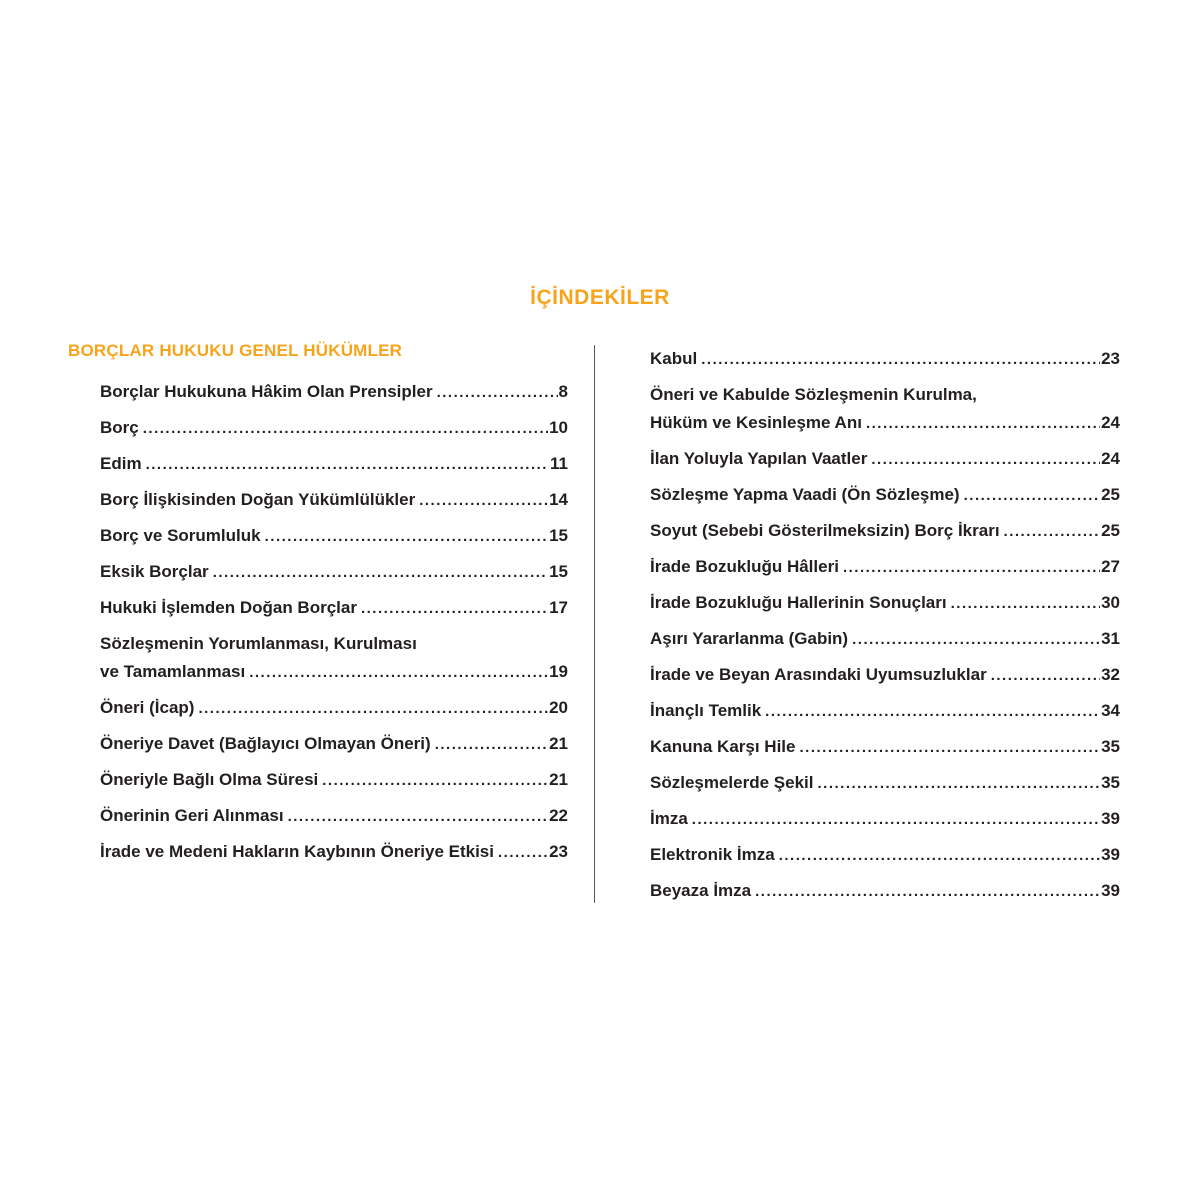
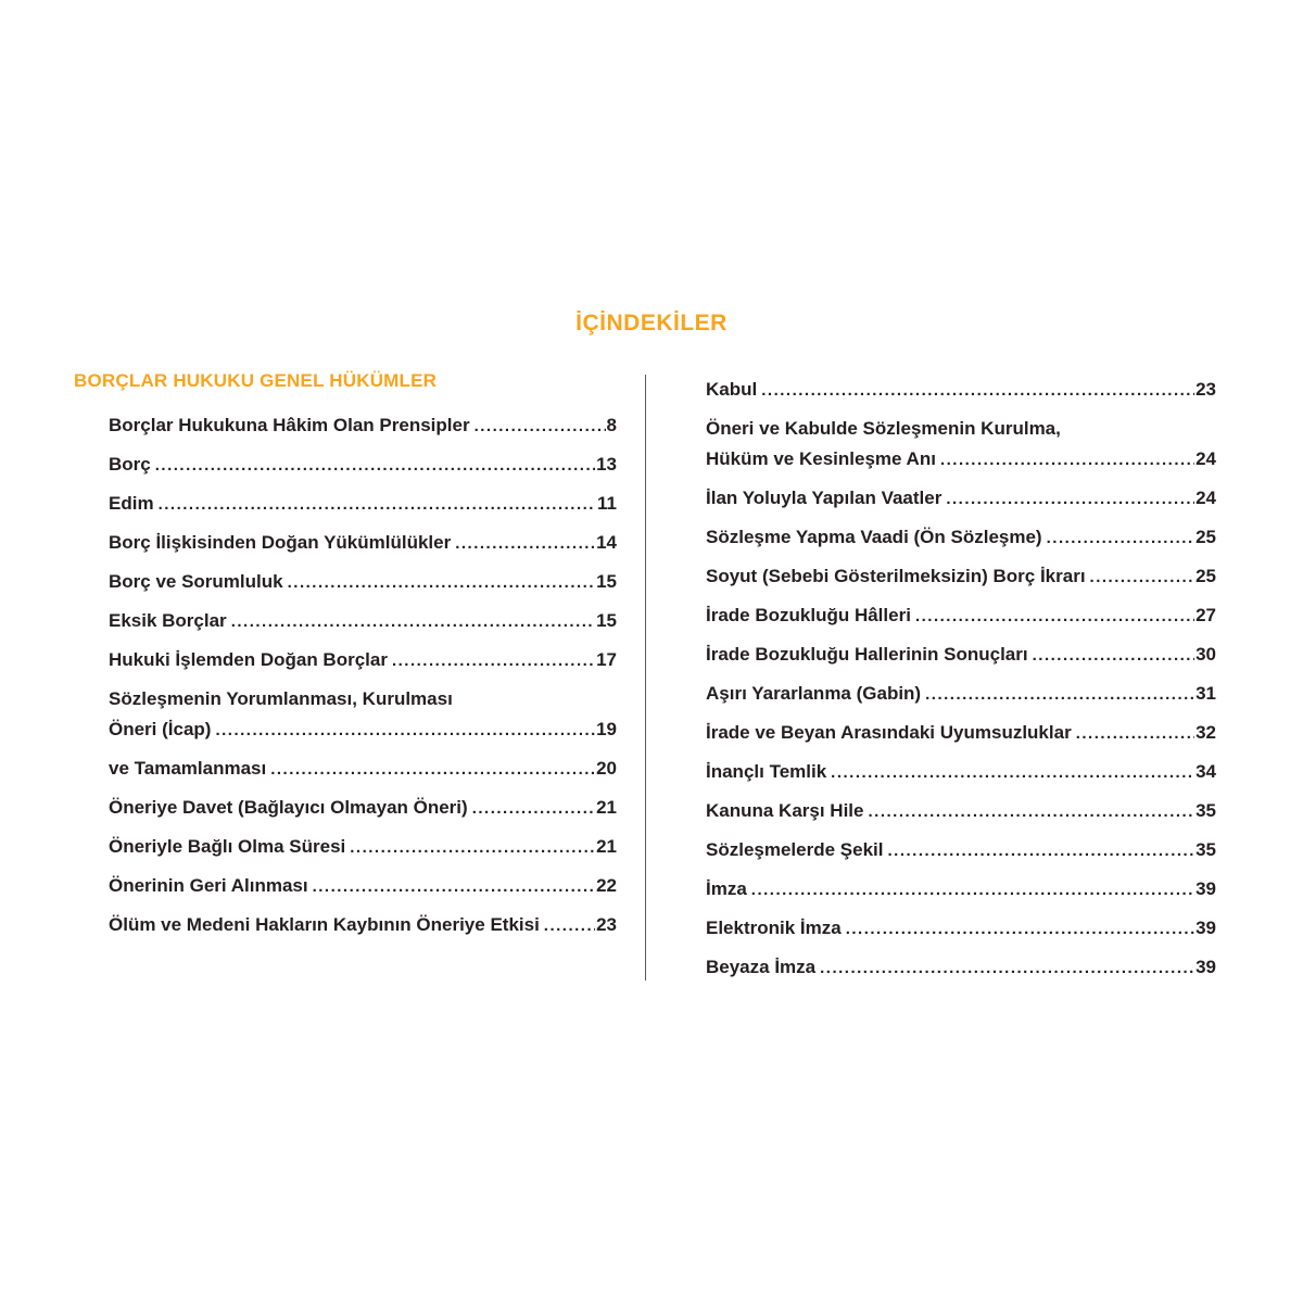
  İÇİNDEKİLER
  BORÇLAR HUKUKU GENEL HÜKÜMLER
  Borçlar Hukukuna Hâkim Olan Prensipler
  8
  Borç
- 10
+ 13
  Edim
  11
  Borç İlişkisinden Doğan Yükümlülükler
  14
  Borç ve Sorumluluk
  15
  Eksik Borçlar
  15
  Hukuki İşlemden Doğan Borçlar
  17
  Sözleşmenin Yorumlanması, Kurulması
- ve Tamamlanması
+ Öneri (İcap)
  19
- Öneri (İcap)
+ ve Tamamlanması
  20
  Öneriye Davet (Bağlayıcı Olmayan Öneri)
  21
  Öneriyle Bağlı Olma Süresi
  21
  Önerinin Geri Alınması
  22
- İrade ve Medeni Hakların Kaybının Öneriye Etkisi
+ Ölüm ve Medeni Hakların Kaybının Öneriye Etkisi
  23
  Kabul
  23
  Öneri ve Kabulde Sözleşmenin Kurulma,
  Hüküm ve Kesinleşme Anı
  24
  İlan Yoluyla Yapılan Vaatler
  24
  Sözleşme Yapma Vaadi (Ön Sözleşme)
  25
  Soyut (Sebebi Gösterilmeksizin) Borç İkrarı
  25
  İrade Bozukluğu Hâlleri
  27
  İrade Bozukluğu Hallerinin Sonuçları
  30
  Aşırı Yararlanma (Gabin)
  31
  İrade ve Beyan Arasındaki Uyumsuzluklar
  32
  İnançlı Temlik
  34
  Kanuna Karşı Hile
  35
  Sözleşmelerde Şekil
  35
  İmza
  39
  Elektronik İmza
  39
  Beyaza İmza
  39
